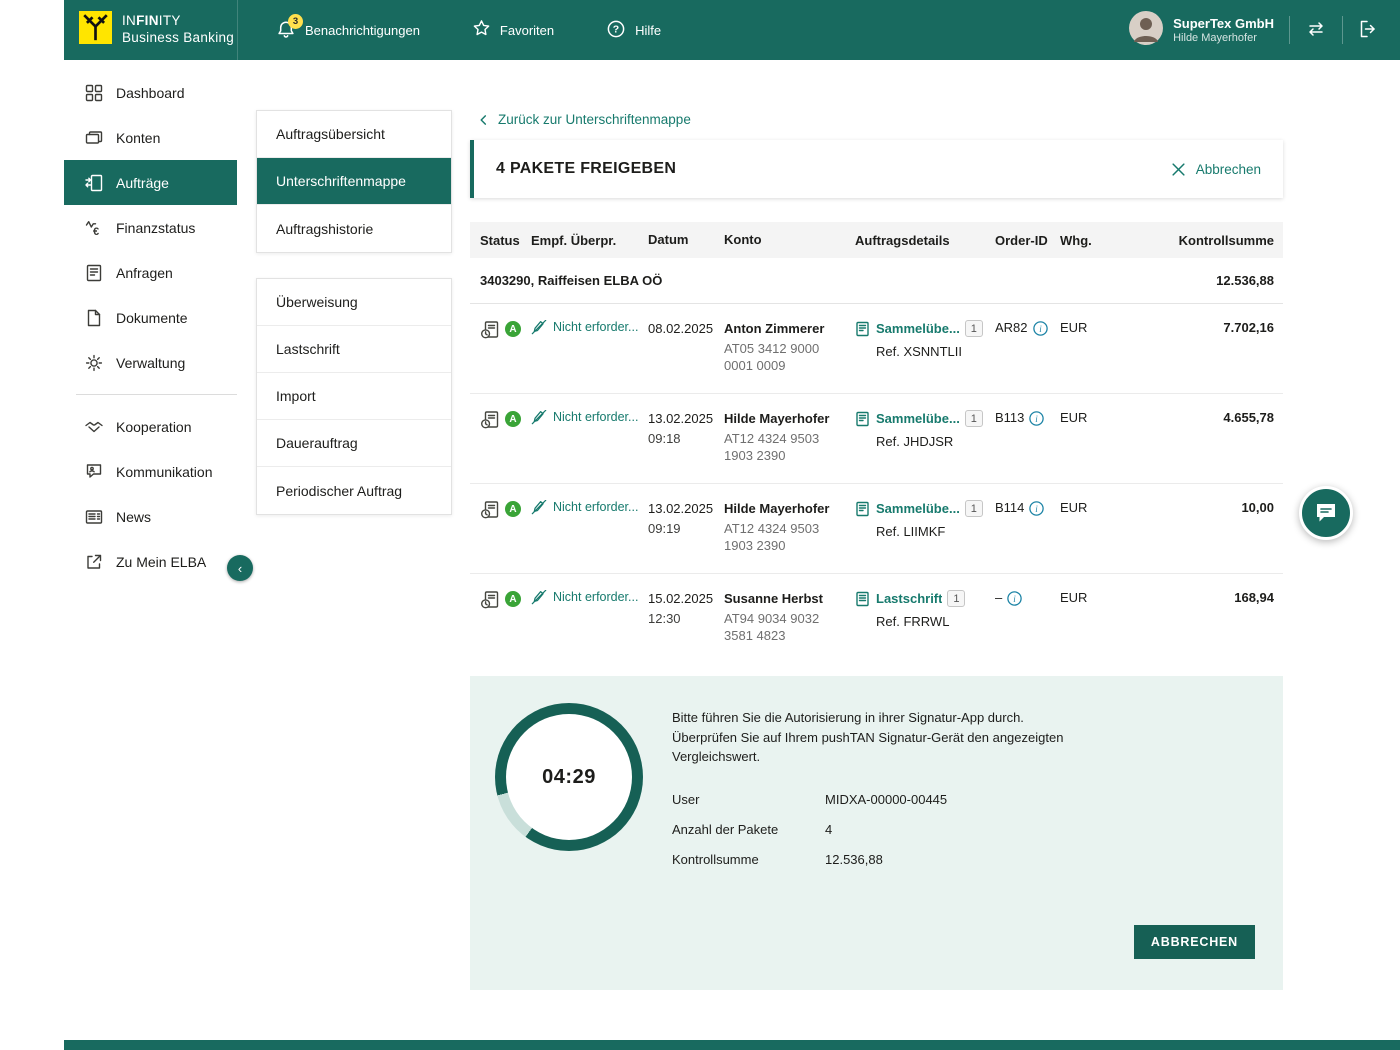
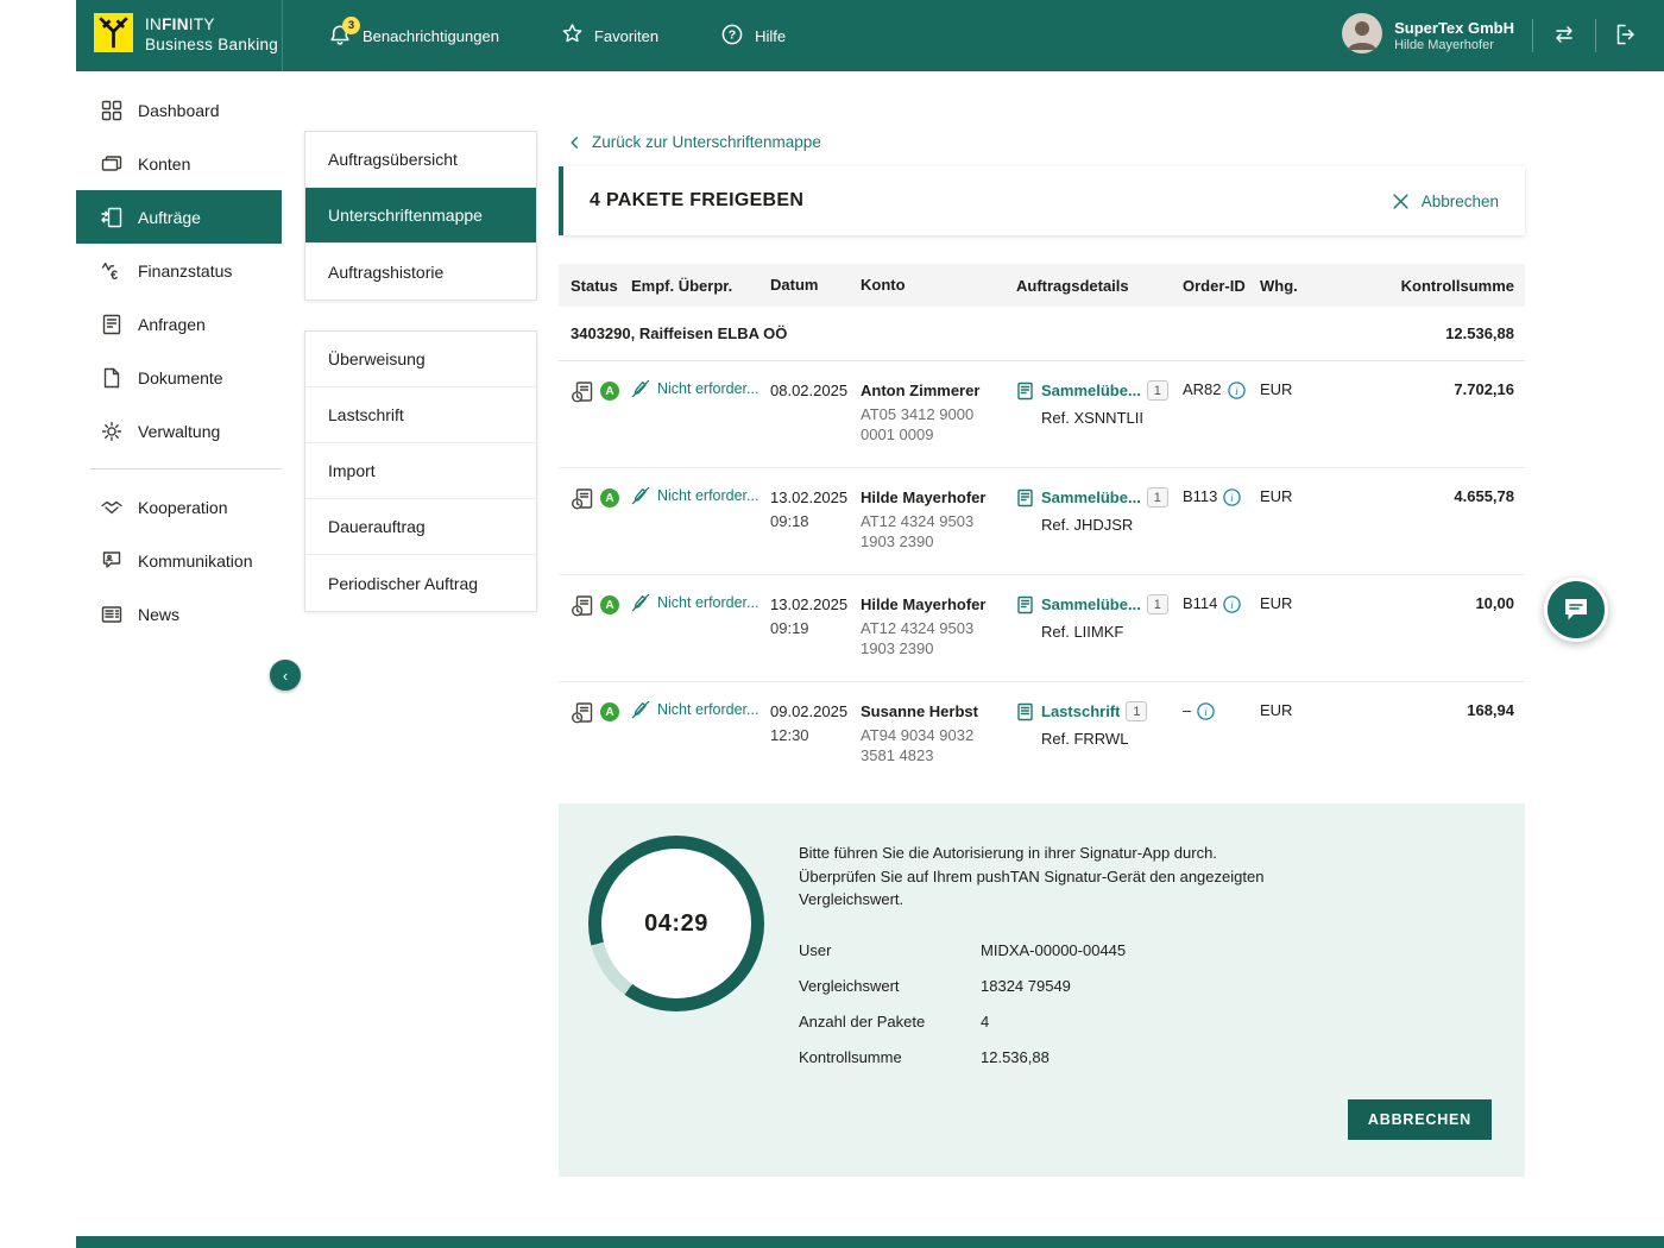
  INFINITY
  Business Banking
  3
  Benachrichtigungen
  Favoriten
  ?
  Hilfe
  SuperTex GmbH
  Hilde Mayerhofer
  Dashboard
  Konten
  Aufträge
  €
  Finanzstatus
  Anfragen
  Dokumente
  Verwaltung
  Kooperation
  Kommunikation
  News
- Zu Mein ELBA
  ‹
  Auftragsübersicht
  Unterschriftenmappe
  Auftragshistorie
  Überweisung
  Lastschrift
  Import
  Dauerauftrag
  Periodischer Auftrag
  Zurück zur Unterschriftenmappe
  4 PAKETE FREIGEBEN
  Abbrechen
  Status
  Empf. Überpr.
  Datum
  Konto
  Auftragsdetails
  Order-ID
  Whg.
  Kontrollsumme
  3403290, Raiffeisen ELBA OÖ
  12.536,88
  A
  Nicht erforder...
  08.02.2025
  Anton Zimmerer
  AT05 3412 9000 0001 0009
  Sammelübe...
  1
  Ref. XSNNTLII
  AR82
  i
  EUR
  7.702,16
  A
  Nicht erforder...
  13.02.2025
  09:18
  Hilde Mayerhofer
  AT12 4324 9503 1903 2390
  Sammelübe...
  1
  Ref. JHDJSR
  B113
  i
  EUR
  4.655,78
  A
  Nicht erforder...
  13.02.2025
  09:19
  Hilde Mayerhofer
  AT12 4324 9503 1903 2390
  Sammelübe...
  1
  Ref. LIIMKF
  B114
  i
  EUR
  10,00
  A
  Nicht erforder...
- 15.02.2025
+ 09.02.2025
  12:30
  Susanne Herbst
  AT94 9034 9032 3581 4823
  Lastschrift
  1
  Ref. FRRWL
  –
  i
  EUR
  168,94
  04:29
  Bitte führen Sie die Autorisierung in ihrer Signatur-App durch. Überprüfen Sie auf Ihrem pushTAN Signatur-Gerät den angezeigten Vergleichswert.
  User
  MIDXA-00000-00445
+ Vergleichswert
+ 18324 79549
  Anzahl der Pakete
  4
  Kontrollsumme
  12.536,88
  ABBRECHEN
